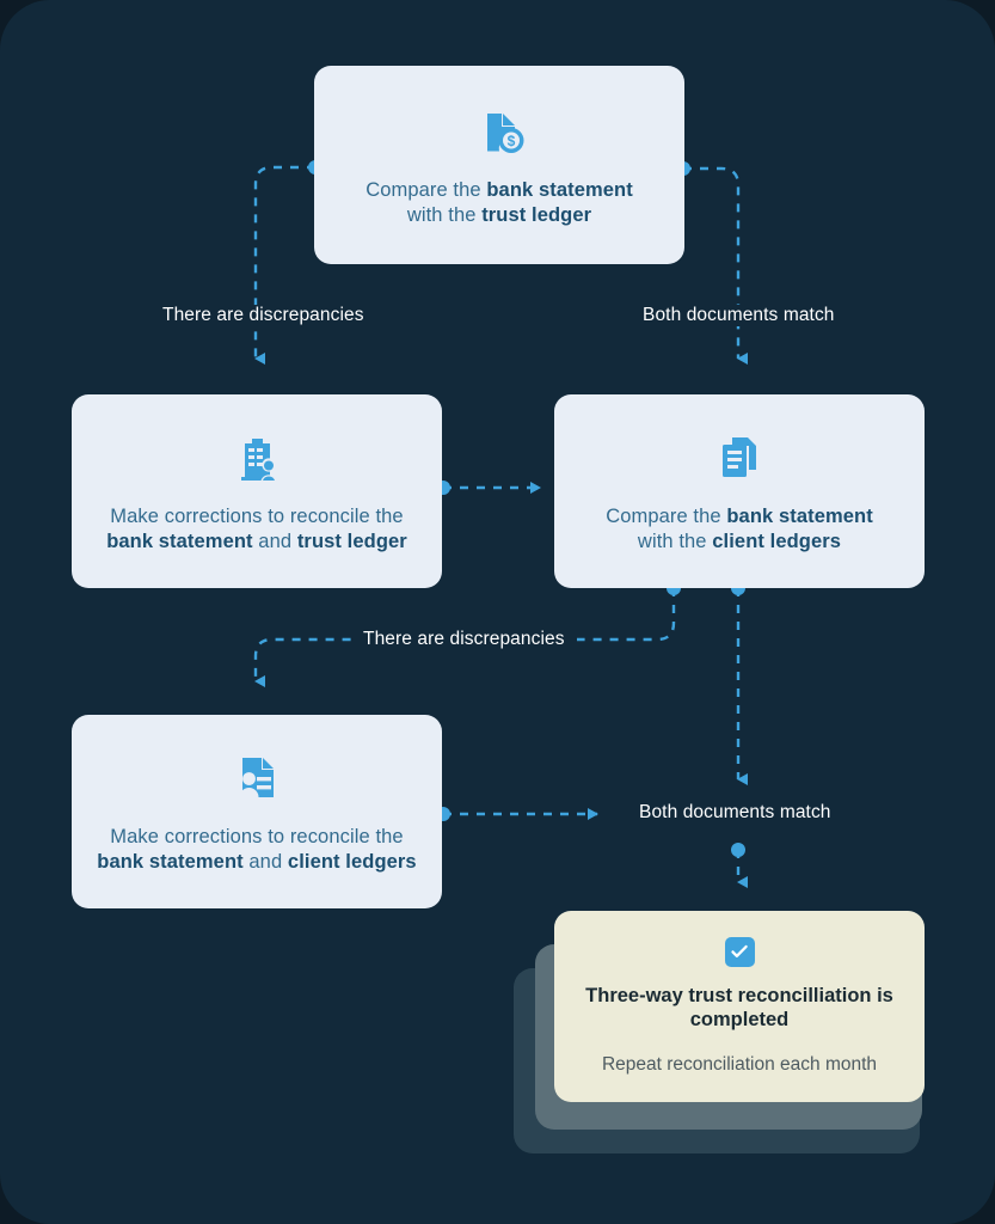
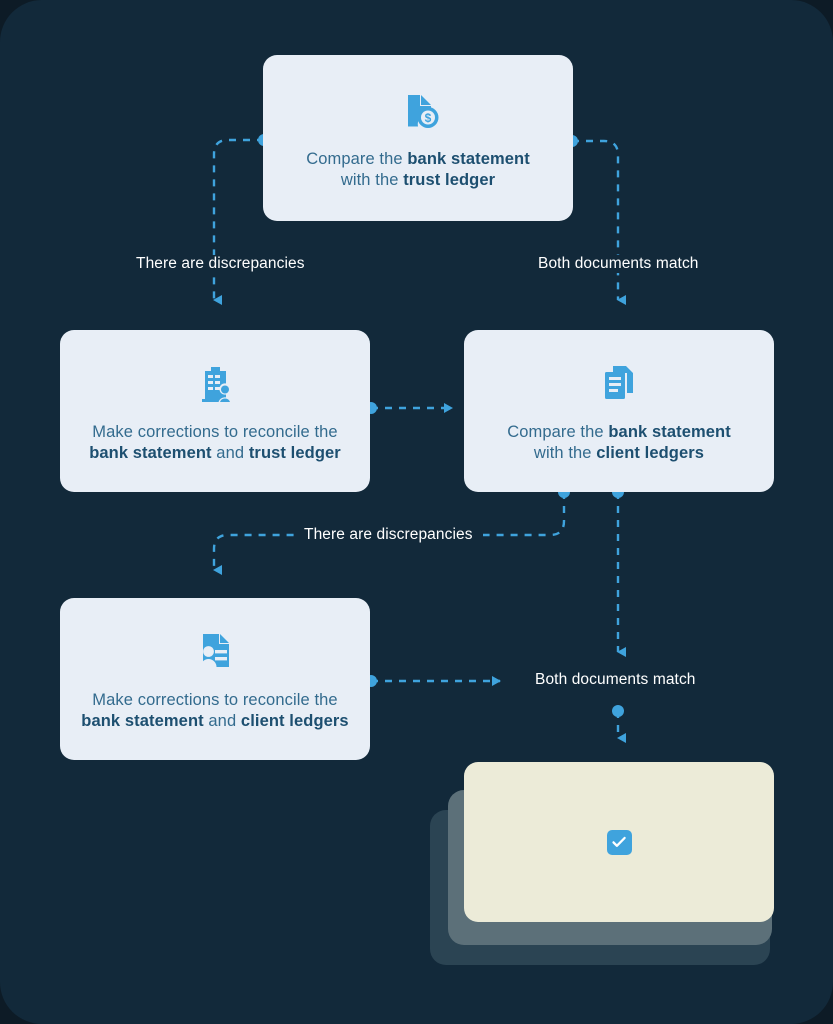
  $
  Compare the bank statement
  with the trust ledger
  Make corrections to reconcile the
  bank statement and trust ledger
  Compare the bank statement
  with the client ledgers
  Make corrections to reconcile the
  bank statement and client ledgers
- Three-way trust reconcilliation is completed
- Repeat reconciliation each month
  There are discrepancies
  Both documents match
  There are discrepancies
  Both documents match
